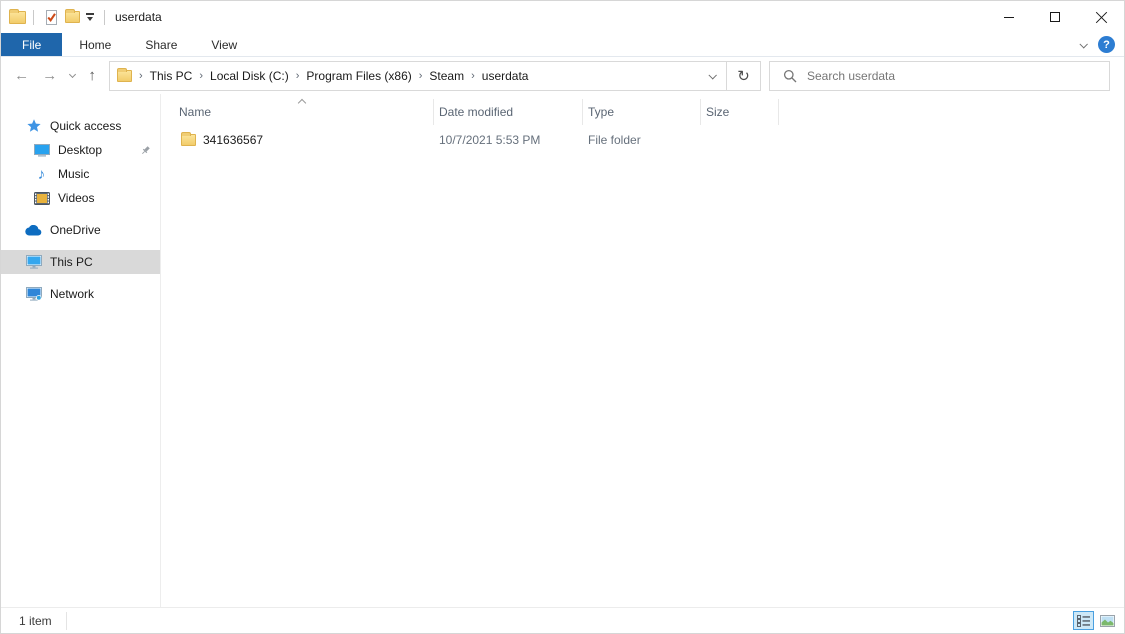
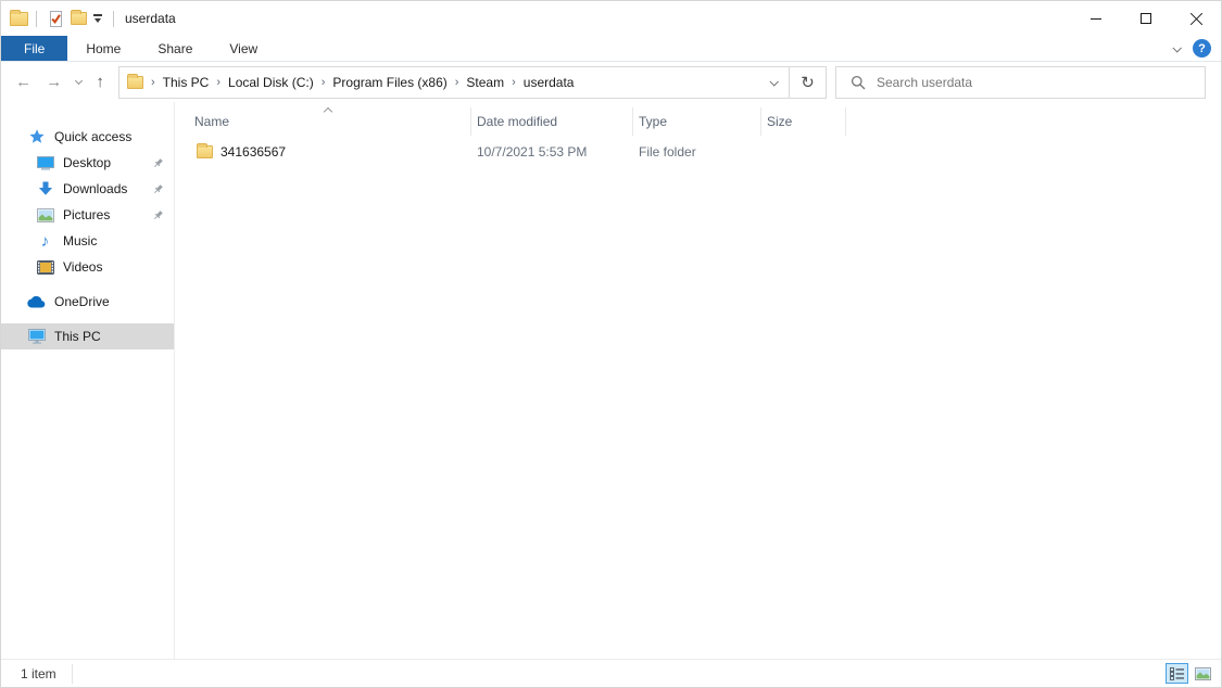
  userdata
  File
  Home
  Share
  View
  ?
  ←
  →
  ↑
  ›
  This PC
  ›
  Local Disk (C:)
  ›
  Program Files (x86)
  ›
  Steam
  ›
  userdata
  ↻
  Search userdata
  Quick access
  Desktop
+ Downloads
+ Pictures
  ♪
  Music
  Videos
  OneDrive
  This PC
- Network
  Name
  Date modified
  Type
  Size
  341636567
  10/7/2021 5:53 PM
  File folder
  1 item
